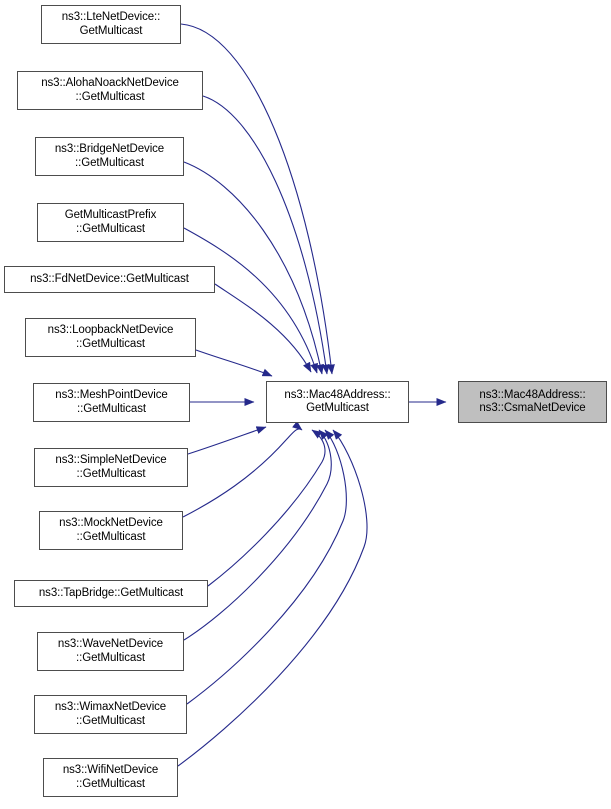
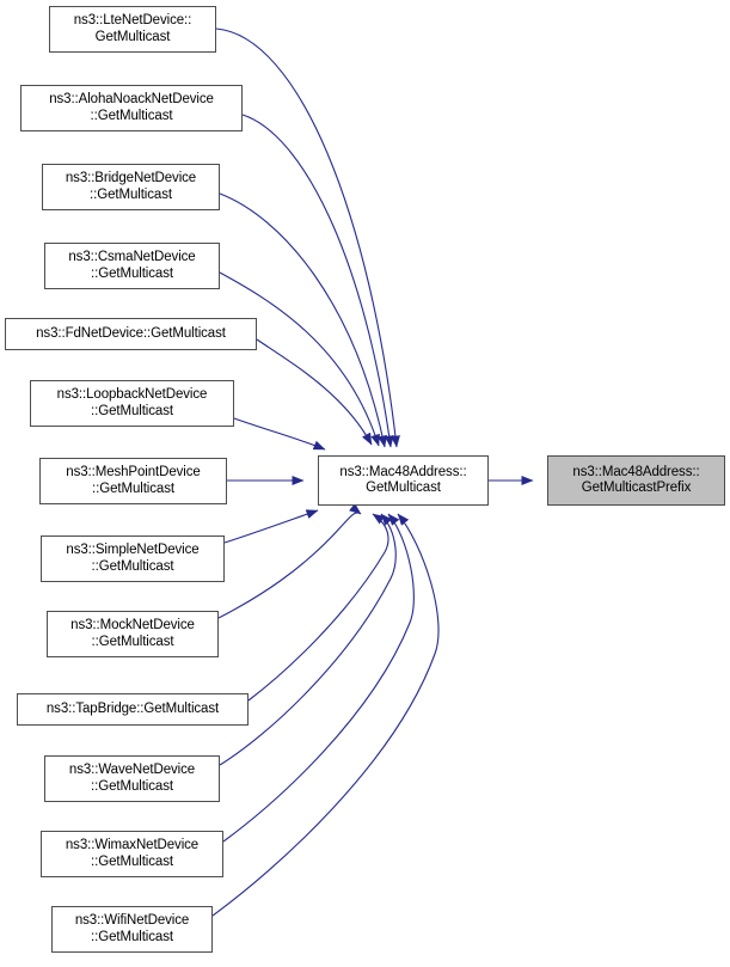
  ns3::LteNetDevice::
  GetMulticast
  ns3::AlohaNoackNetDevice
  ::GetMulticast
  ns3::BridgeNetDevice
  ::GetMulticast
- GetMulticastPrefix
+ ns3::CsmaNetDevice
  ::GetMulticast
  ns3::FdNetDevice::GetMulticast
  ns3::LoopbackNetDevice
  ::GetMulticast
  ns3::MeshPointDevice
  ::GetMulticast
  ns3::SimpleNetDevice
  ::GetMulticast
  ns3::MockNetDevice
  ::GetMulticast
  ns3::TapBridge::GetMulticast
  ns3::WaveNetDevice
  ::GetMulticast
  ns3::WimaxNetDevice
  ::GetMulticast
  ns3::WifiNetDevice
  ::GetMulticast
  ns3::Mac48Address::
  GetMulticast
  ns3::Mac48Address::
- ns3::CsmaNetDevice
+ GetMulticastPrefix
